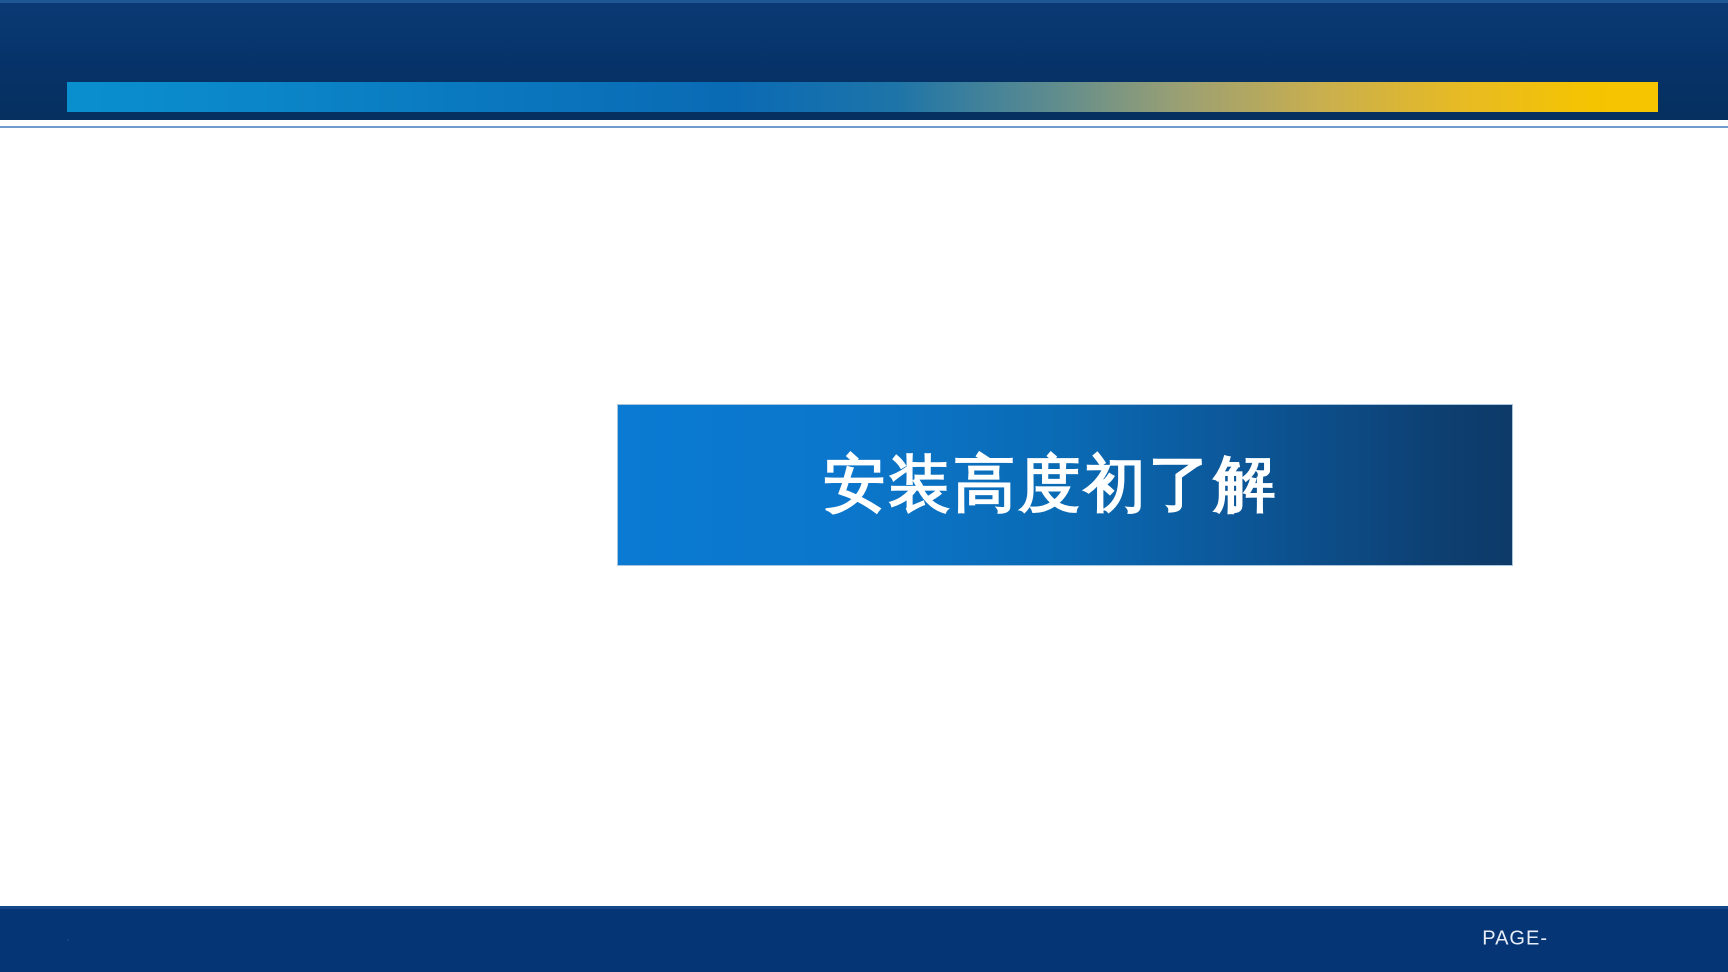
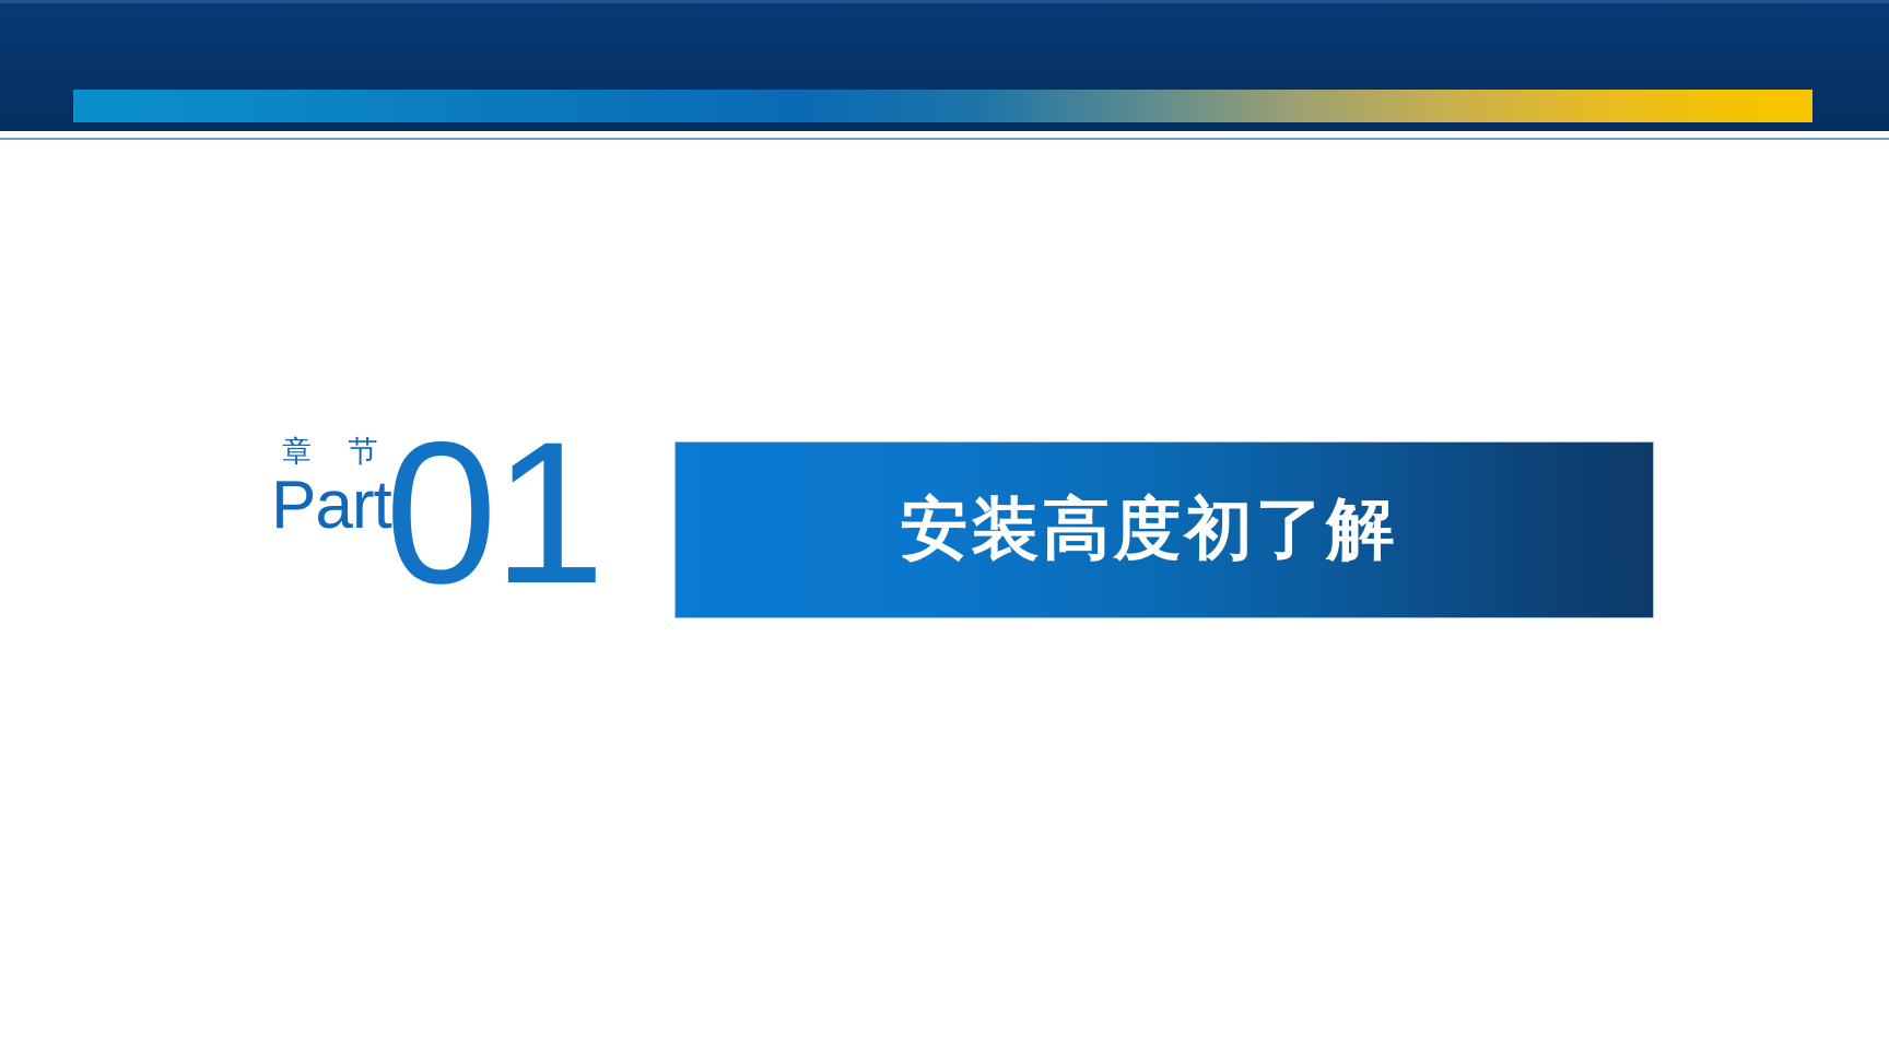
+ 章 节
+ Part
+ 01
  安装高度初了解
- ·
- PAGE-
